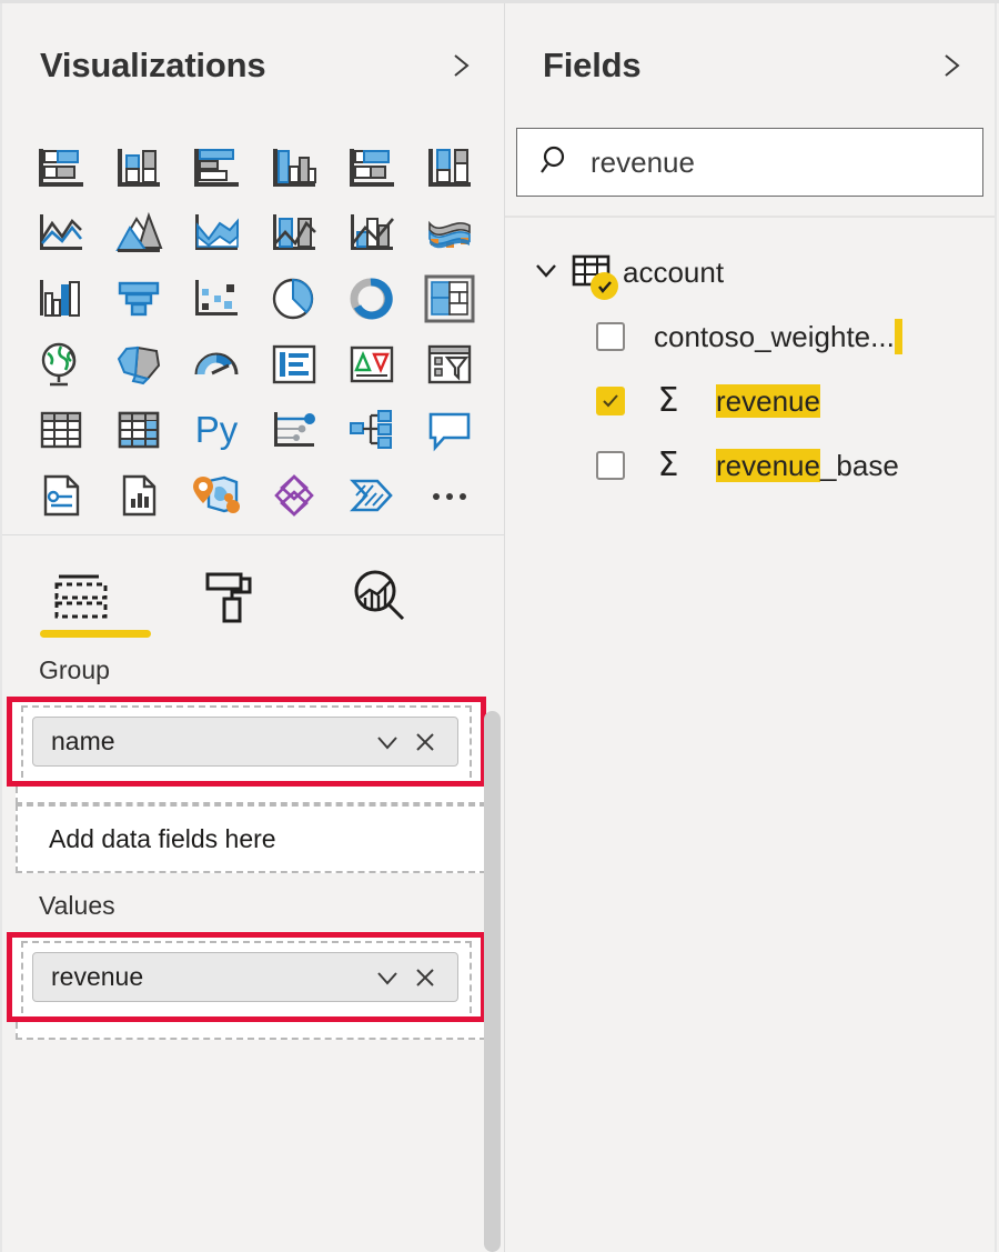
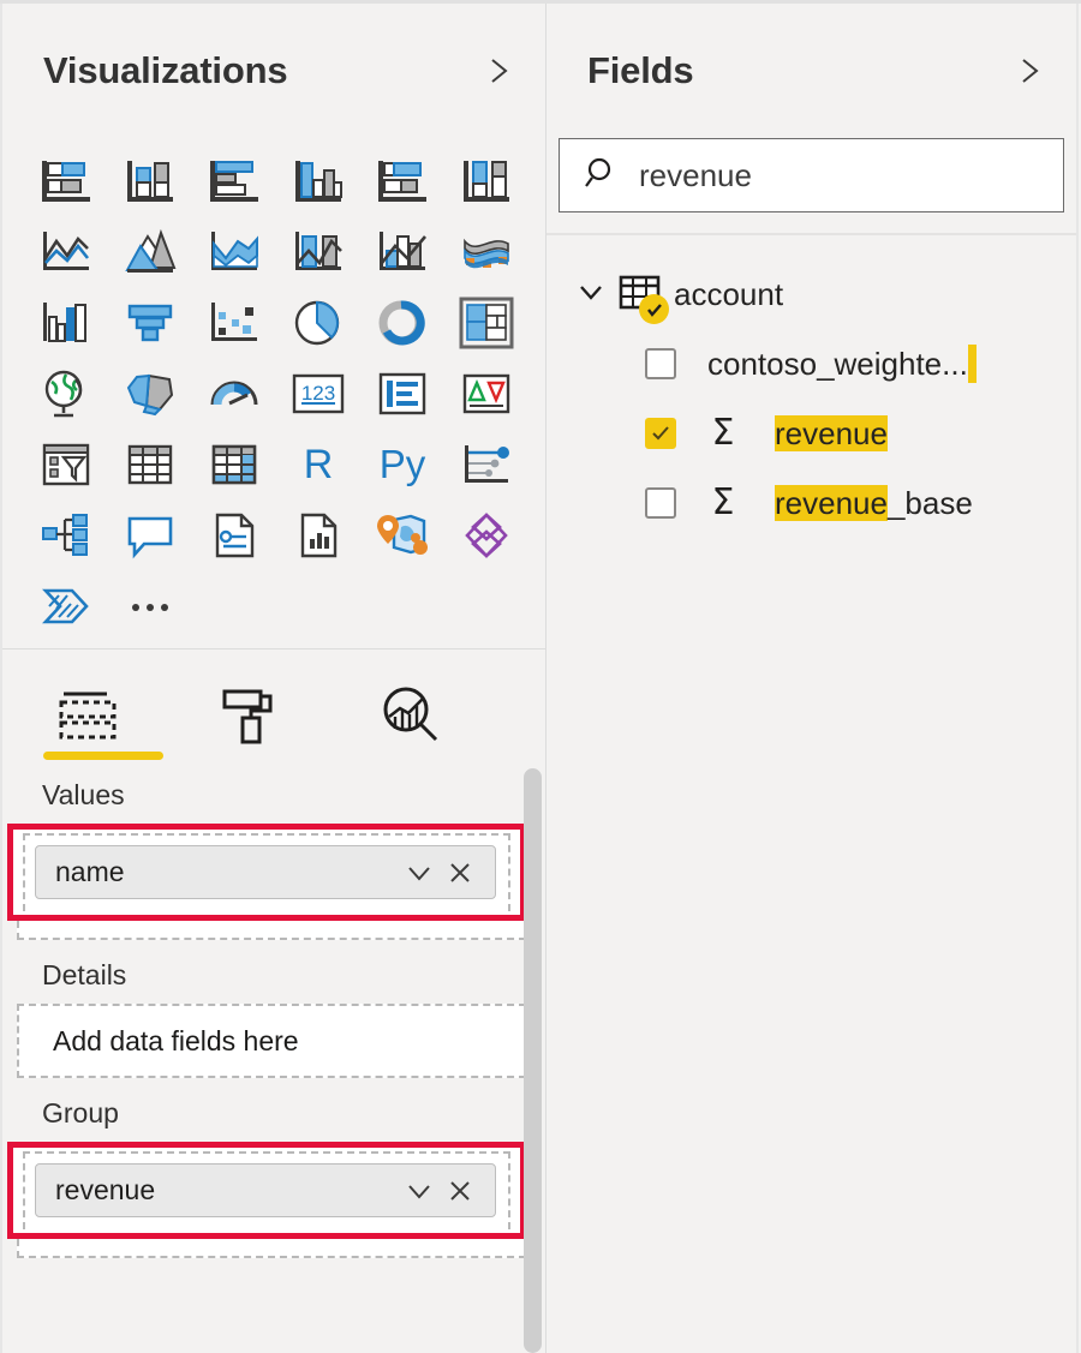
  Visualizations
+ 123
+ R
  Py
- Group
+ Values
  name
+ Details
  Add data fields here
- Values
+ Group
  revenue
  Fields
  revenue
  account
  contoso_weighte...
  Σ
  revenue
  Σ
  revenue_base
